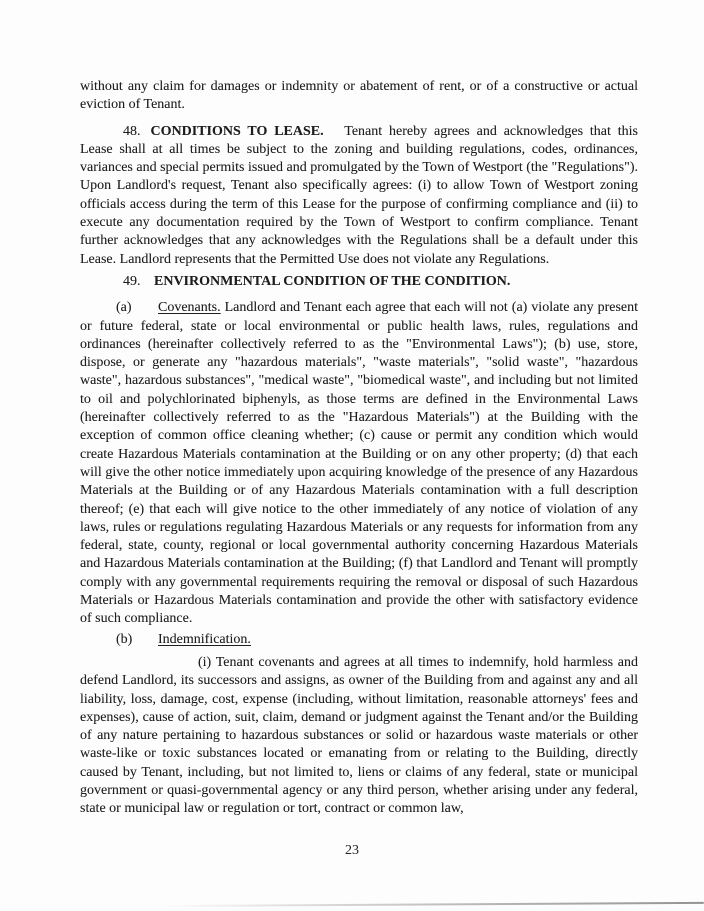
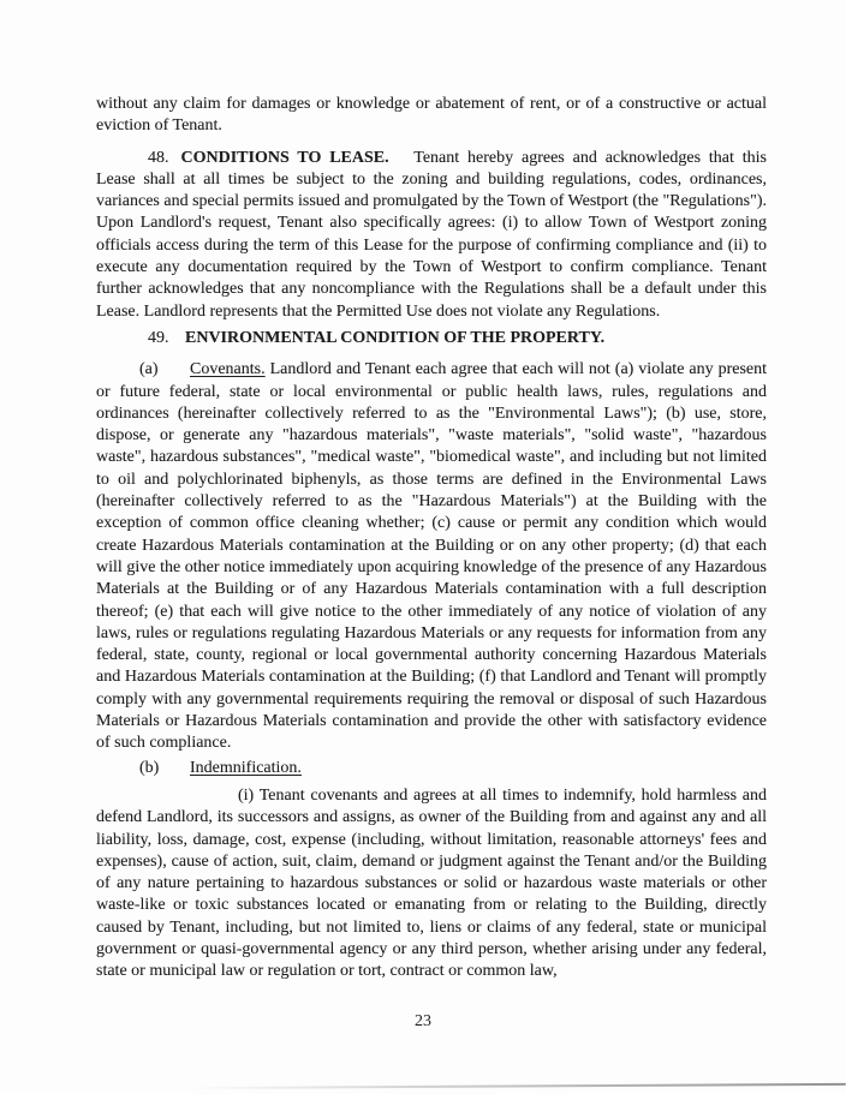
- without any claim for damages or indemnity or abatement of rent, or of a constructive or actual eviction of Tenant.
+ without any claim for damages or knowledge or abatement of rent, or of a constructive or actual eviction of Tenant.
- 48. CONDITIONS TO LEASE. Tenant hereby agrees and acknowledges that this Lease shall at all times be subject to the zoning and building regulations, codes, ordinances, variances and special permits issued and promulgated by the Town of Westport (the "Regulations"). Upon Landlord's request, Tenant also specifically agrees: (i) to allow Town of Westport zoning officials access during the term of this Lease for the purpose of confirming compliance and (ii) to execute any documentation required by the Town of Westport to confirm compliance. Tenant further acknowledges that any acknowledges with the Regulations shall be a default under this Lease. Landlord represents that the Permitted Use does not violate any Regulations.
+ 48. CONDITIONS TO LEASE. Tenant hereby agrees and acknowledges that this Lease shall at all times be subject to the zoning and building regulations, codes, ordinances, variances and special permits issued and promulgated by the Town of Westport (the "Regulations"). Upon Landlord's request, Tenant also specifically agrees: (i) to allow Town of Westport zoning officials access during the term of this Lease for the purpose of confirming compliance and (ii) to execute any documentation required by the Town of Westport to confirm compliance. Tenant further acknowledges that any noncompliance with the Regulations shall be a default under this Lease. Landlord represents that the Permitted Use does not violate any Regulations.
- 49. ENVIRONMENTAL CONDITION OF THE CONDITION.
+ 49. ENVIRONMENTAL CONDITION OF THE PROPERTY.
  (a) Covenants. Landlord and Tenant each agree that each will not (a) violate any present or future federal, state or local environmental or public health laws, rules, regulations and ordinances (hereinafter collectively referred to as the "Environmental Laws"); (b) use, store, dispose, or generate any "hazardous materials", "waste materials", "solid waste", "hazardous waste", hazardous substances", "medical waste", "biomedical waste", and including but not limited to oil and polychlorinated biphenyls, as those terms are defined in the Environmental Laws (hereinafter collectively referred to as the "Hazardous Materials") at the Building with the exception of common office cleaning whether; (c) cause or permit any condition which would create Hazardous Materials contamination at the Building or on any other property; (d) that each will give the other notice immediately upon acquiring knowledge of the presence of any Hazardous Materials at the Building or of any Hazardous Materials contamination with a full description thereof; (e) that each will give notice to the other immediately of any notice of violation of any laws, rules or regulations regulating Hazardous Materials or any requests for information from any federal, state, county, regional or local governmental authority concerning Hazardous Materials and Hazardous Materials contamination at the Building; (f) that Landlord and Tenant will promptly comply with any governmental requirements requiring the removal or disposal of such Hazardous Materials or Hazardous Materials contamination and provide the other with satisfactory evidence of such compliance.
  (b) Indemnification.
  (i) Tenant covenants and agrees at all times to indemnify, hold harmless and defend Landlord, its successors and assigns, as owner of the Building from and against any and all liability, loss, damage, cost, expense (including, without limitation, reasonable attorneys' fees and expenses), cause of action, suit, claim, demand or judgment against the Tenant and/or the Building of any nature pertaining to hazardous substances or solid or hazardous waste materials or other waste-like or toxic substances located or emanating from or relating to the Building, directly caused by Tenant, including, but not limited to, liens or claims of any federal, state or municipal government or quasi-governmental agency or any third person, whether arising under any federal, state or municipal law or regulation or tort, contract or common law,
  23
